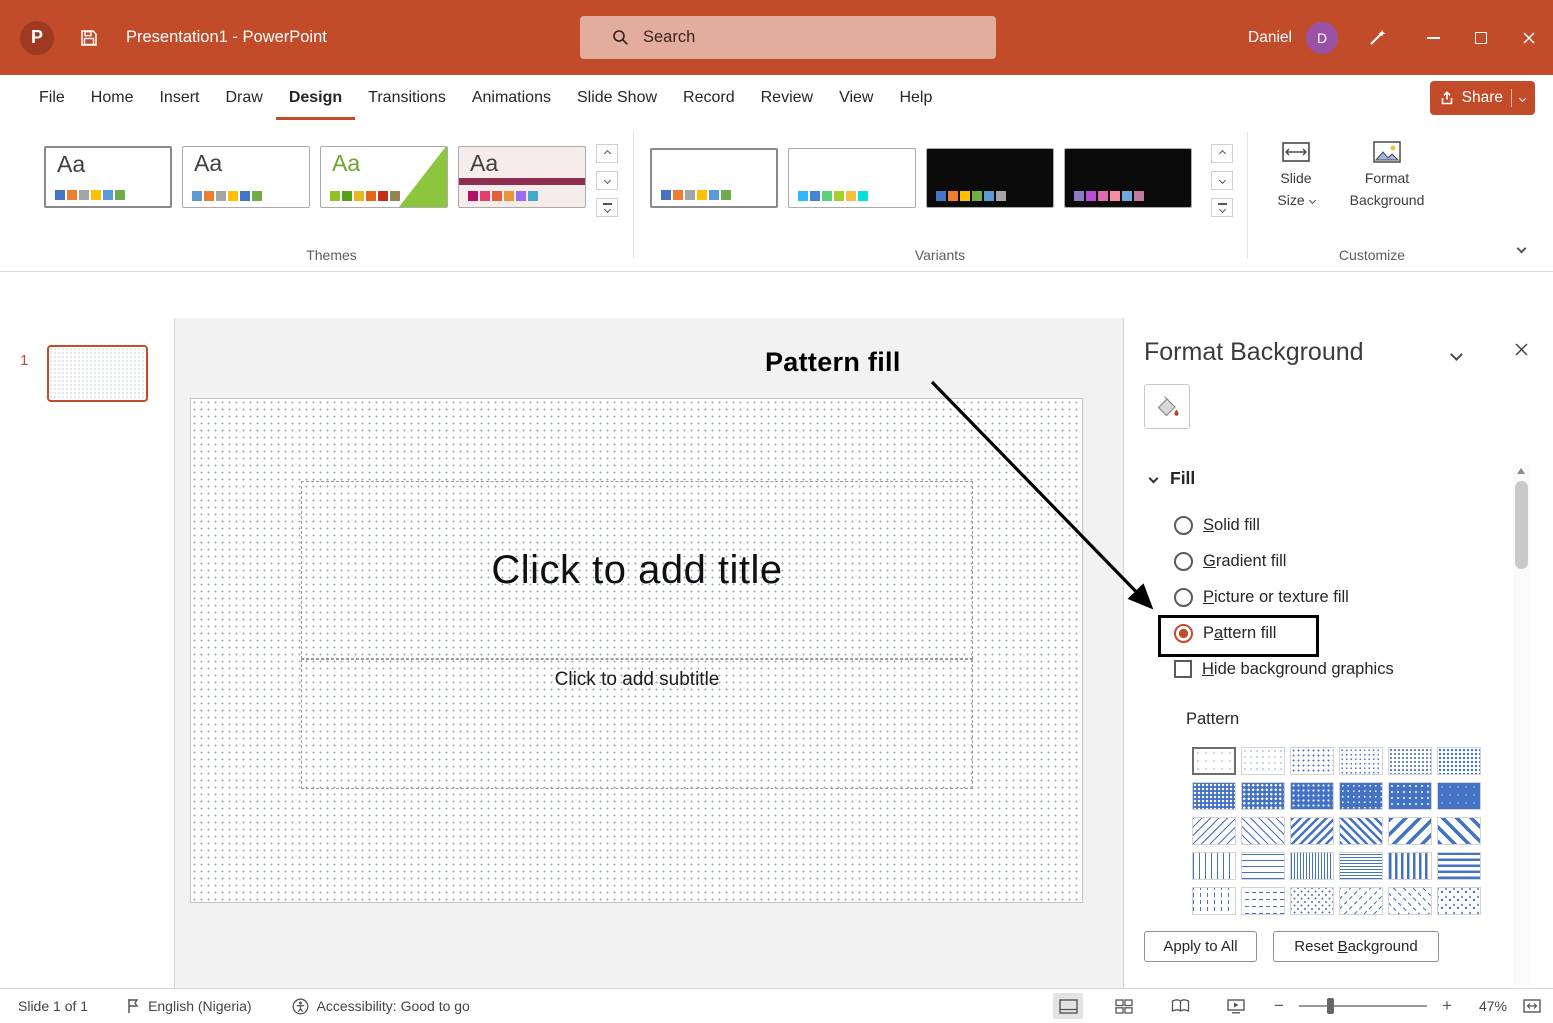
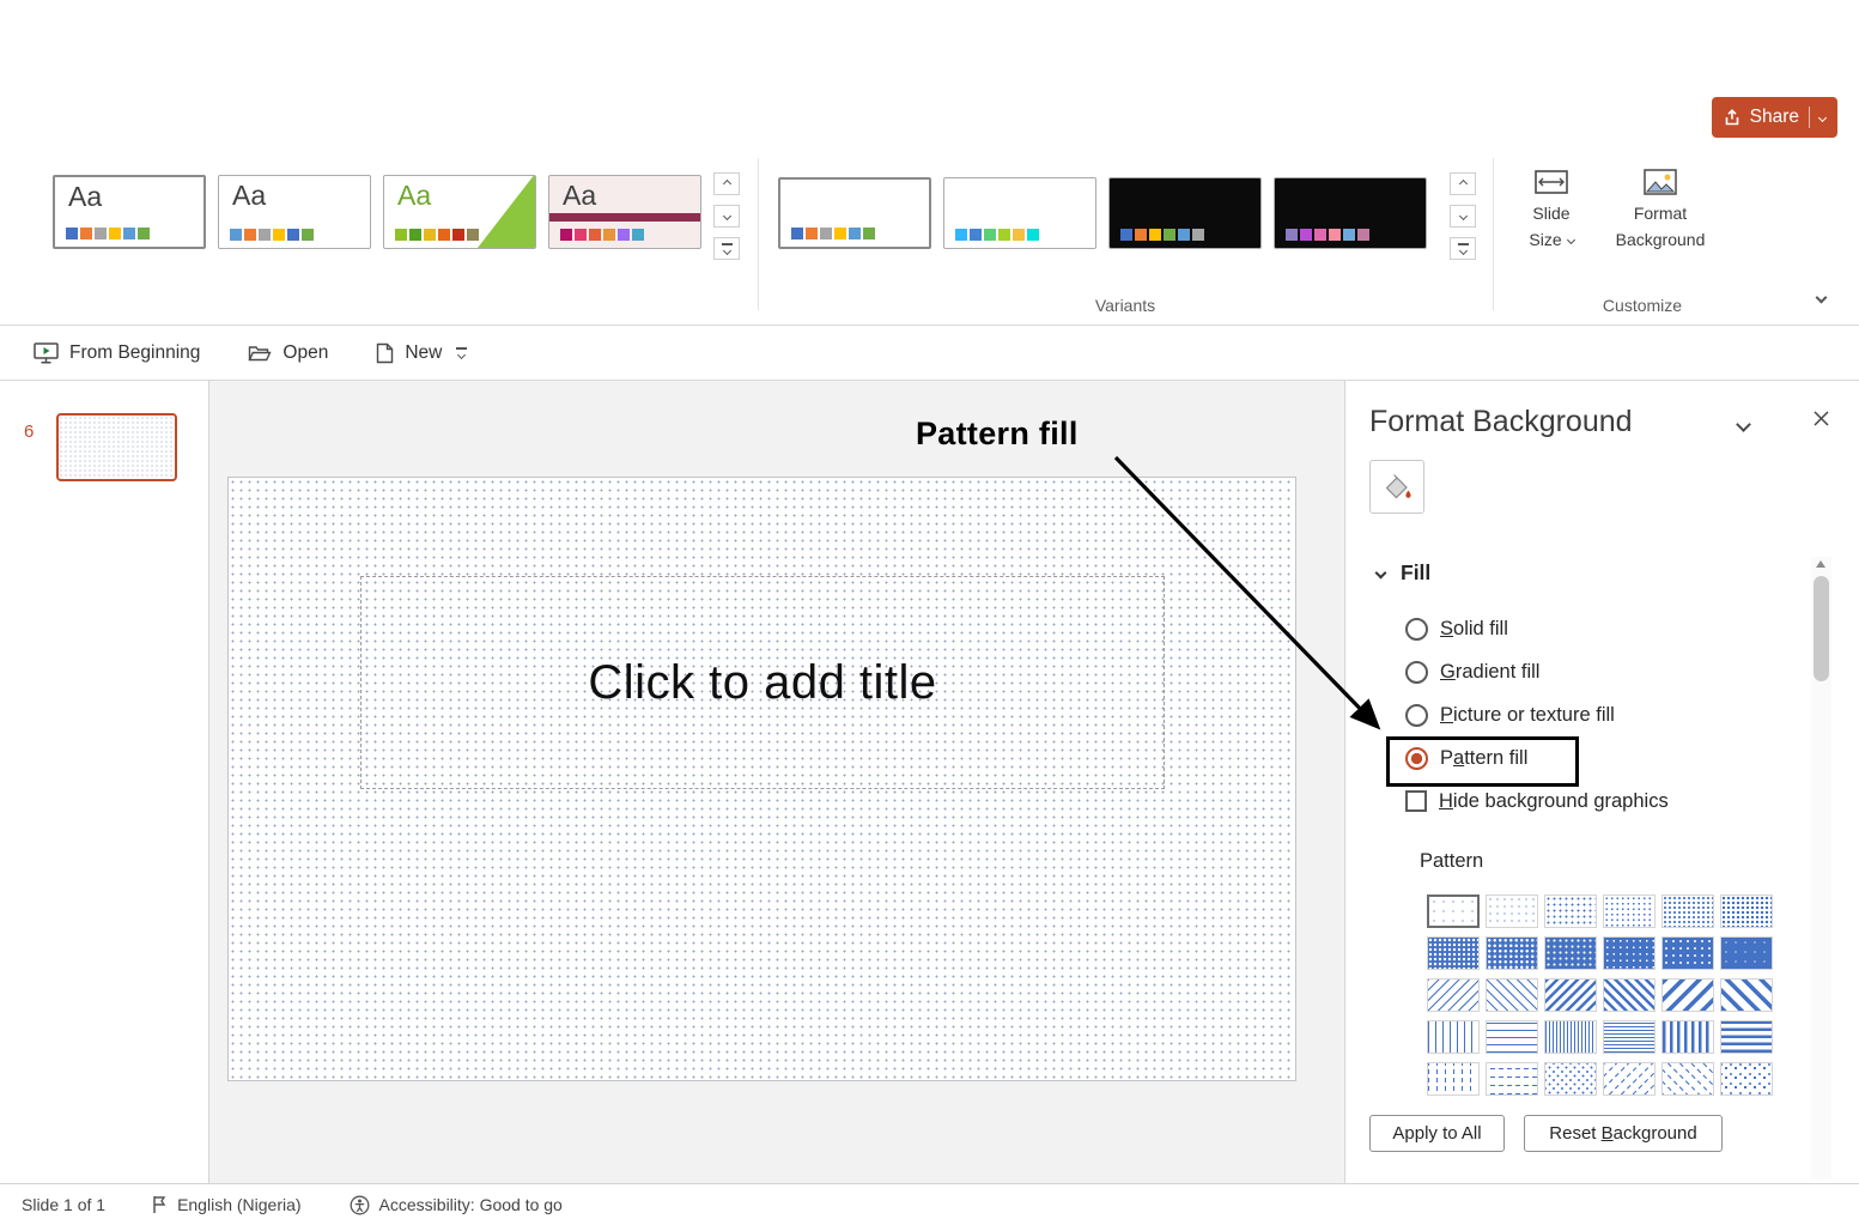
- P
- Presentation1 - PowerPoint
- Search
- Daniel
- D
- File
- Home
- Insert
- Draw
- Design
- Transitions
- Animations
- Slide Show
- Record
- Review
- View
- Help
  Share
  Aa
  Aa
  Aa
  Aa
- Themes
  Variants
  Slide
  Size
  Format
  Background
  Customize
+ From Beginning
+ Open
+ New
- 1
+ 6
  Click to add title
- Click to add subtitle
  Format Background
  Fill
  Solid fill
  Gradient fill
  Picture or texture fill
  Pattern fill
  Hide background graphics
  Pattern
  Apply to All
  Reset Background
  Pattern fill
  Slide 1 of 1
  English (Nigeria)
  Accessibility: Good to go
- −
- +
- 47%
